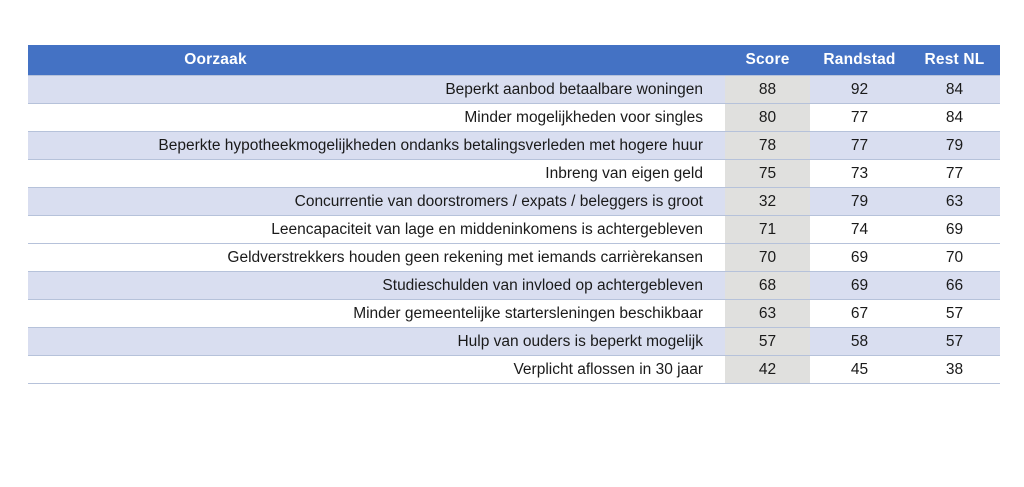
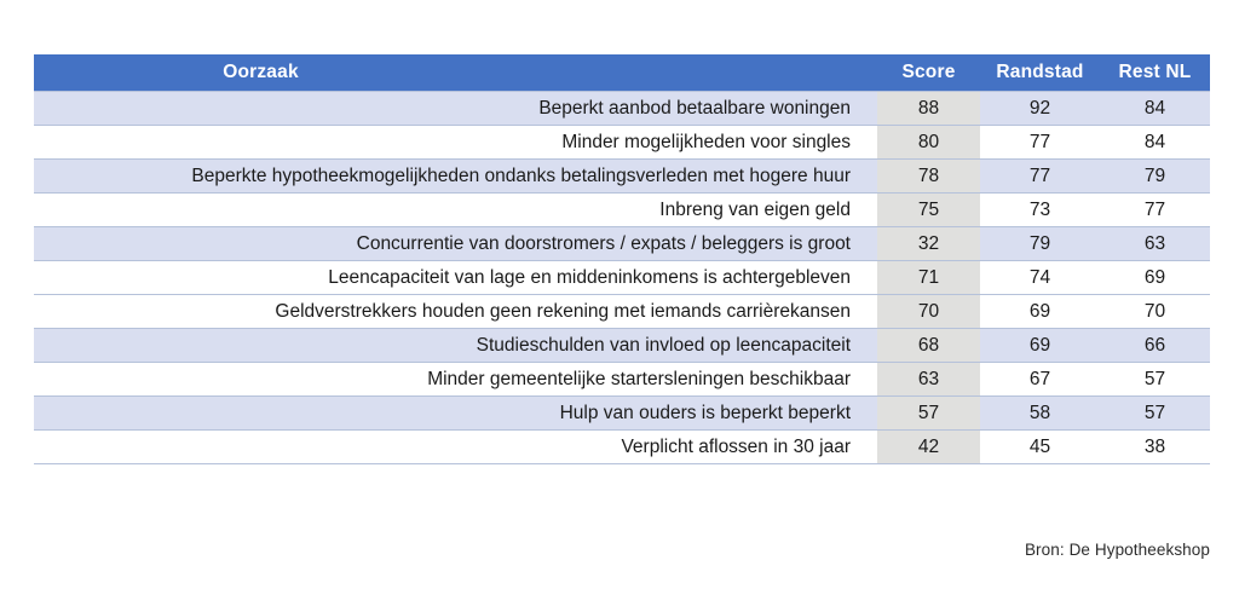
  Oorzaak	Score	Randstad	Rest NL
  Beperkt aanbod betaalbare woningen	88	92	84
  Minder mogelijkheden voor singles	80	77	84
  Beperkte hypotheekmogelijkheden ondanks betalingsverleden met hogere huur	78	77	79
  Inbreng van eigen geld	75	73	77
  Concurrentie van doorstromers / expats / beleggers is groot	32	79	63
  Leencapaciteit van lage en middeninkomens is achtergebleven	71	74	69
  Geldverstrekkers houden geen rekening met iemands carrièrekansen	70	69	70
- Studieschulden van invloed op achtergebleven	68	69	66
+ Studieschulden van invloed op leencapaciteit	68	69	66
  Minder gemeentelijke startersleningen beschikbaar	63	67	57
- Hulp van ouders is beperkt mogelijk	57	58	57
+ Hulp van ouders is beperkt beperkt	57	58	57
  Verplicht aflossen in 30 jaar	42	45	38
+ Bron: De Hypotheekshop
